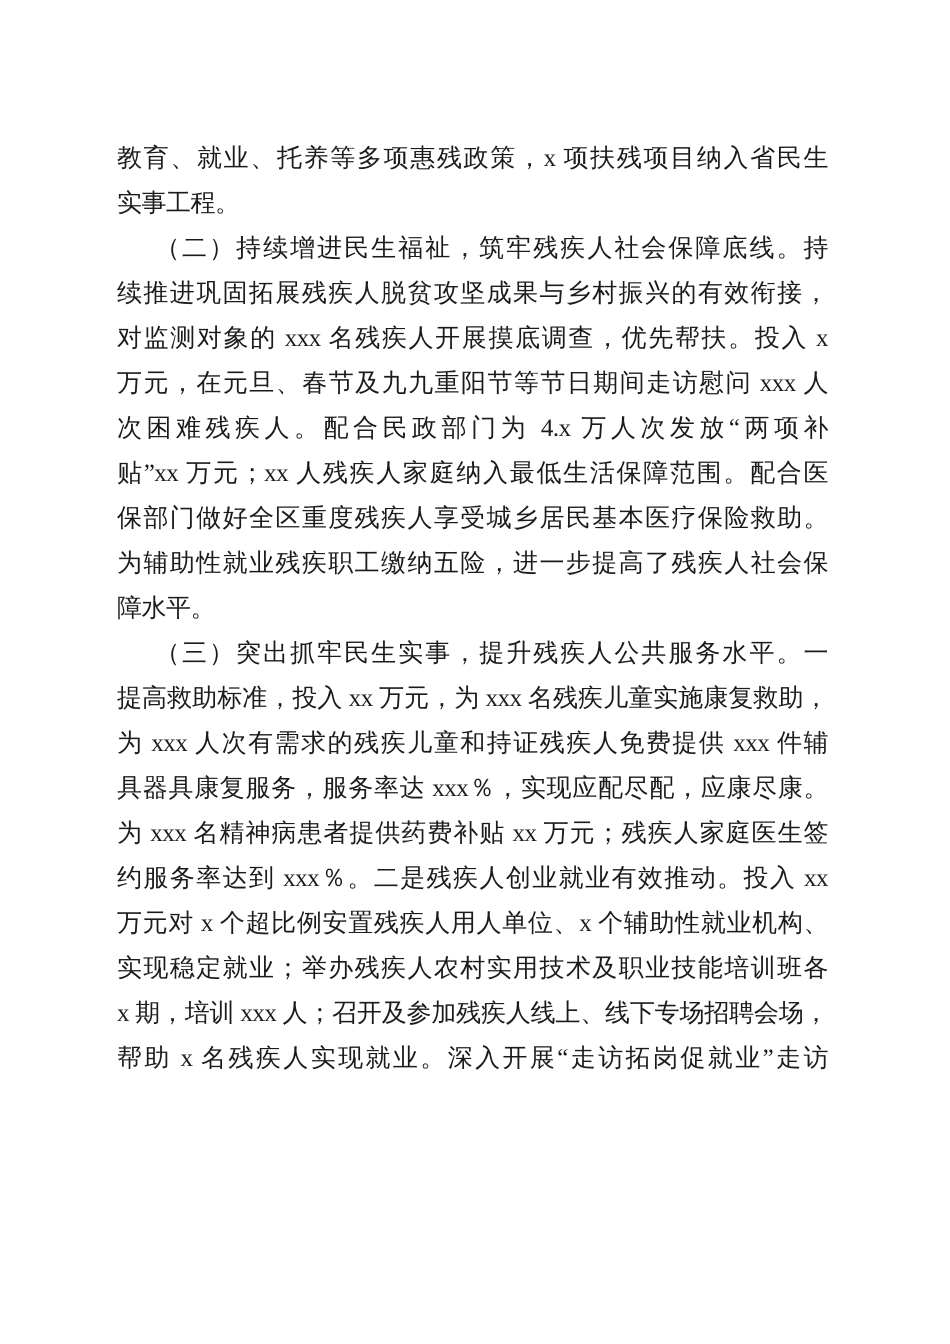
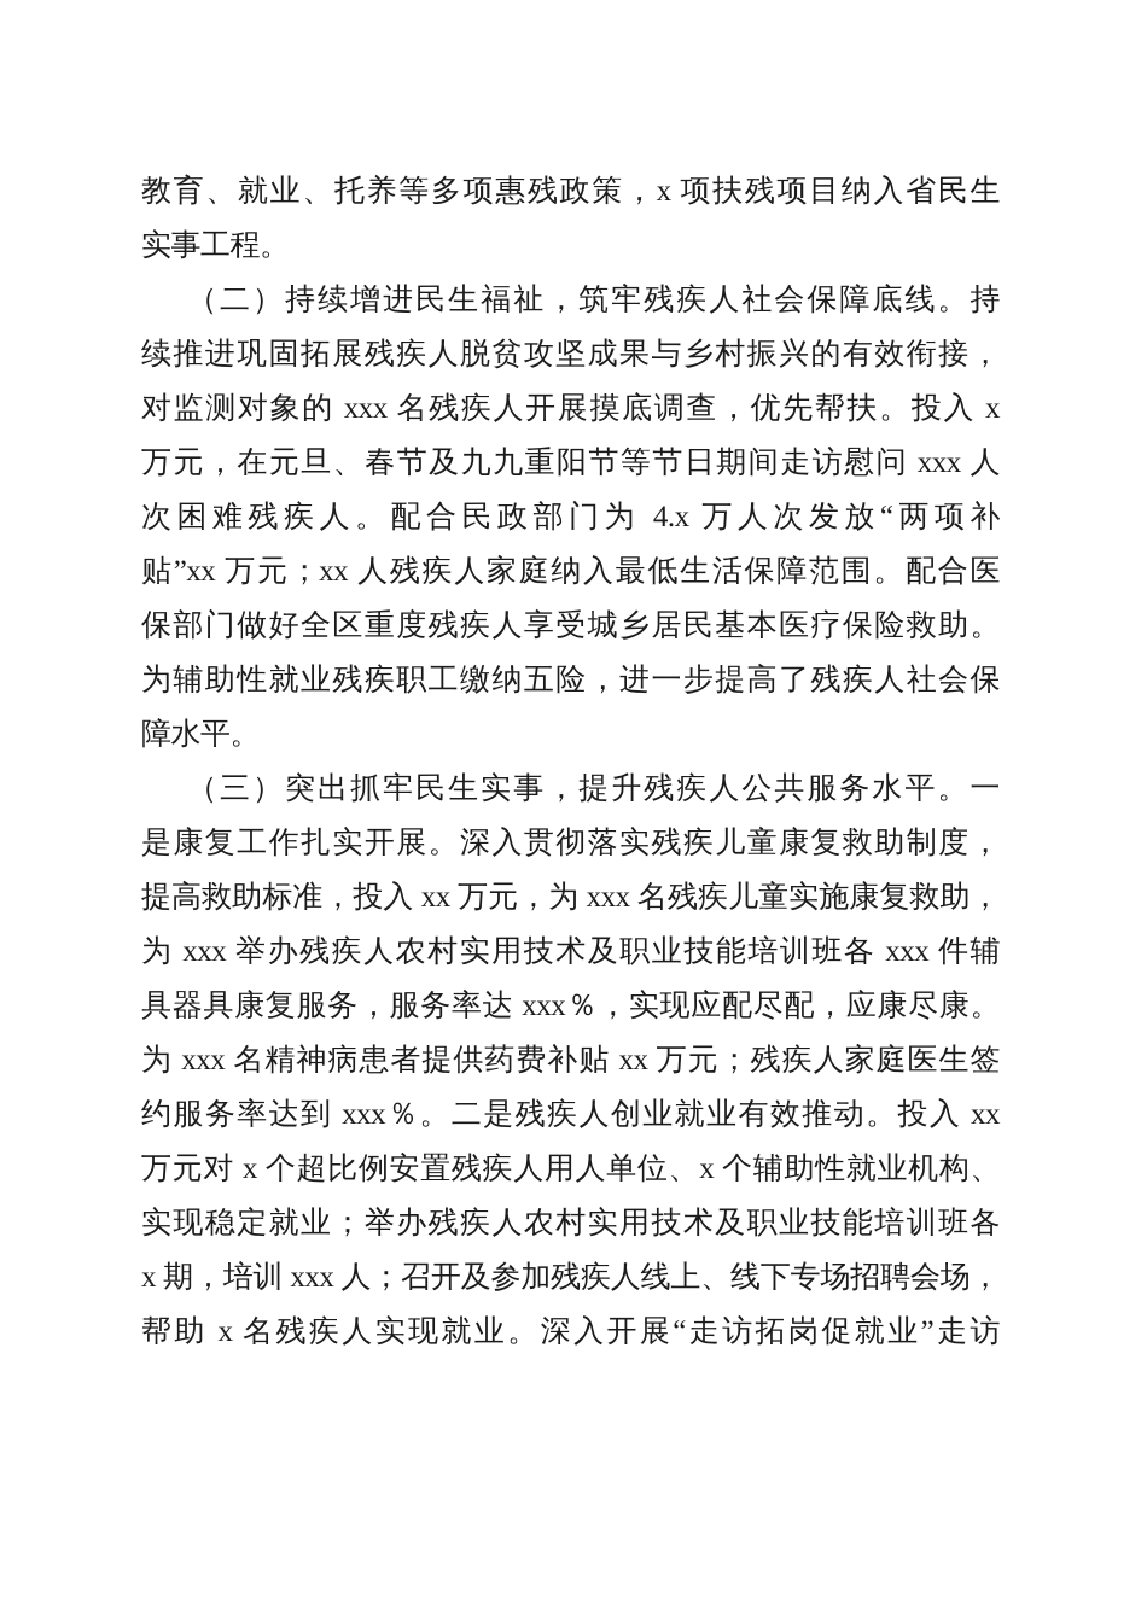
  教育、就业、托养等多项惠残政策，x 项扶残项目纳入省民生
  实事工程。
  （二）持续增进民生福祉，筑牢残疾人社会保障底线。持
  续推进巩固拓展残疾人脱贫攻坚成果与乡村振兴的有效衔接，
  对监测对象的 xxx 名残疾人开展摸底调查，优先帮扶。投入 x
  万元，在元旦、春节及九九重阳节等节日期间走访慰问 xxx 人
  次困难残疾人。配合民政部门为 4.x 万人次发放“两项补
  贴”xx 万元；xx 人残疾人家庭纳入最低生活保障范围。配合医
  保部门做好全区重度残疾人享受城乡居民基本医疗保险救助。
  为辅助性就业残疾职工缴纳五险，进一步提高了残疾人社会保
  障水平。
  （三）突出抓牢民生实事，提升残疾人公共服务水平。一
+ 是康复工作扎实开展。深入贯彻落实残疾儿童康复救助制度，
  提高救助标准，投入 xx 万元，为 xxx 名残疾儿童实施康复救助，
- 为 xxx 人次有需求的残疾儿童和持证残疾人免费提供 xxx 件辅
+ 为 xxx 举办残疾人农村实用技术及职业技能培训班各 xxx 件辅
  具器具康复服务，服务率达 xxx％，实现应配尽配，应康尽康。
  为 xxx 名精神病患者提供药费补贴 xx 万元；残疾人家庭医生签
  约服务率达到 xxx％。二是残疾人创业就业有效推动。投入 xx
  万元对 x 个超比例安置残疾人用人单位、x 个辅助性就业机构、
  实现稳定就业；举办残疾人农村实用技术及职业技能培训班各
  x 期，培训 xxx 人；召开及参加残疾人线上、线下专场招聘会场，
  帮助 x 名残疾人实现就业。深入开展“走访拓岗促就业”走访
